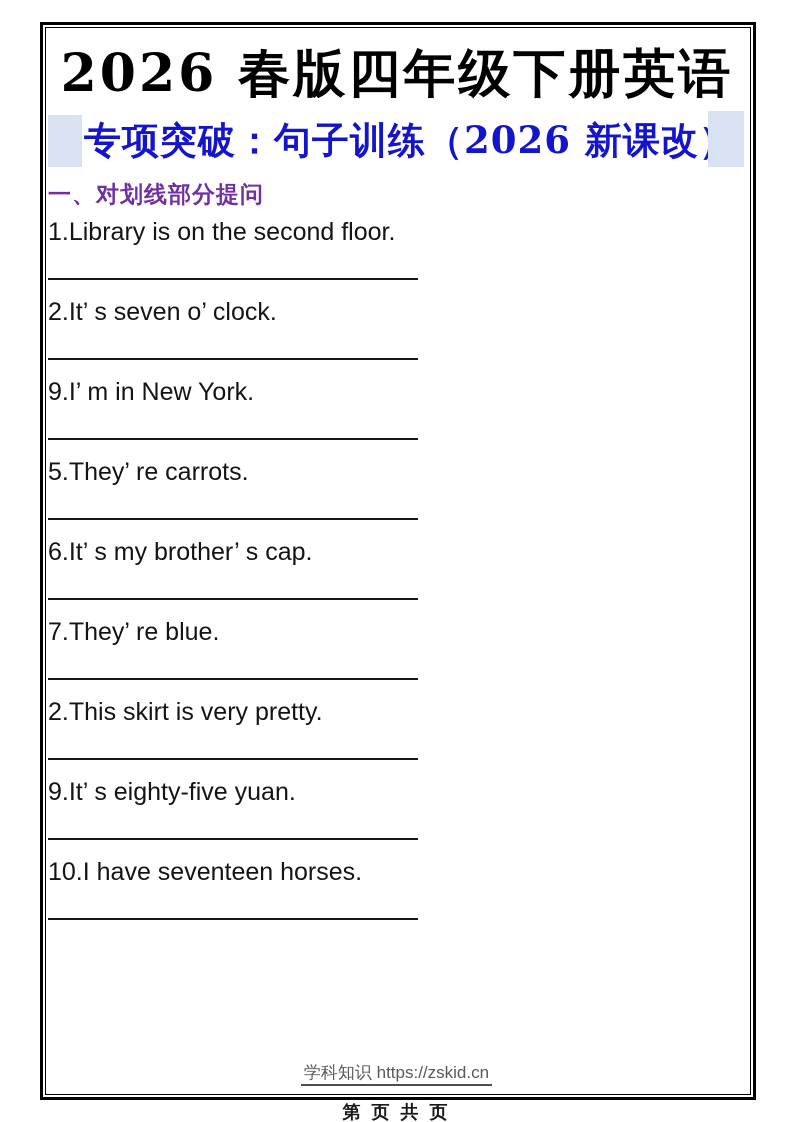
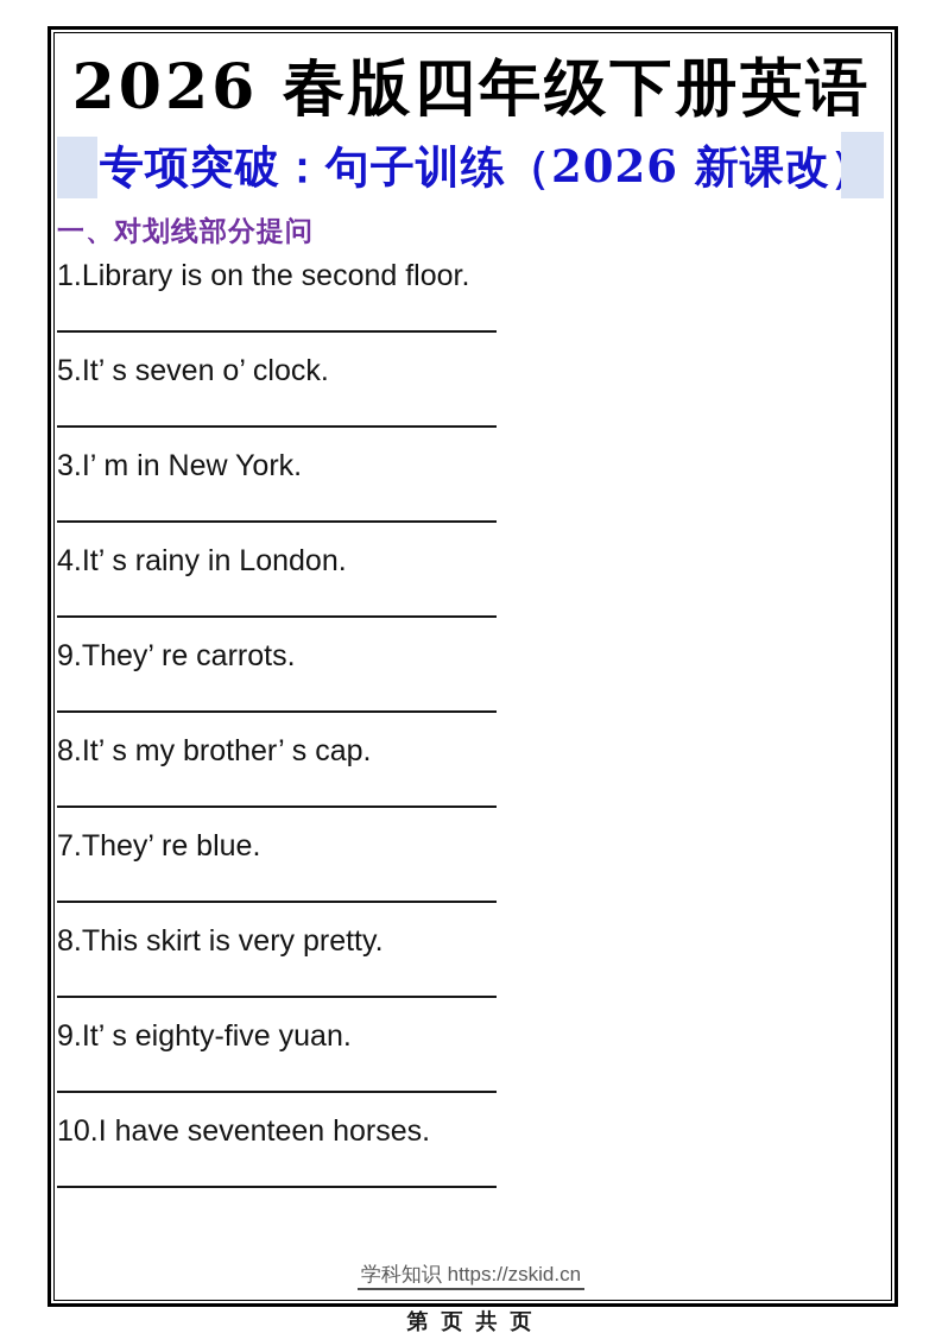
  2026 春版四年级下册英语
  专项突破：句子训练（2026 新课改
  一、对划线部分提问
  1.Library is on the second floor.
- 2.It’ s seven o’ clock.
+ 5.It’ s seven o’ clock.
- 9.I’ m in New York.
+ 3.I’ m in New York.
+ 4.It’ s rainy in London.
- 5.They’ re carrots.
+ 9.They’ re carrots.
- 6.It’ s my brother’ s cap.
+ 8.It’ s my brother’ s cap.
  7.They’ re blue.
- 2.This skirt is very pretty.
+ 8.This skirt is very pretty.
  9.It’ s eighty-five yuan.
  10.I have seventeen horses.
  学科知识 https://zskid.cn
  第 页 共 页
